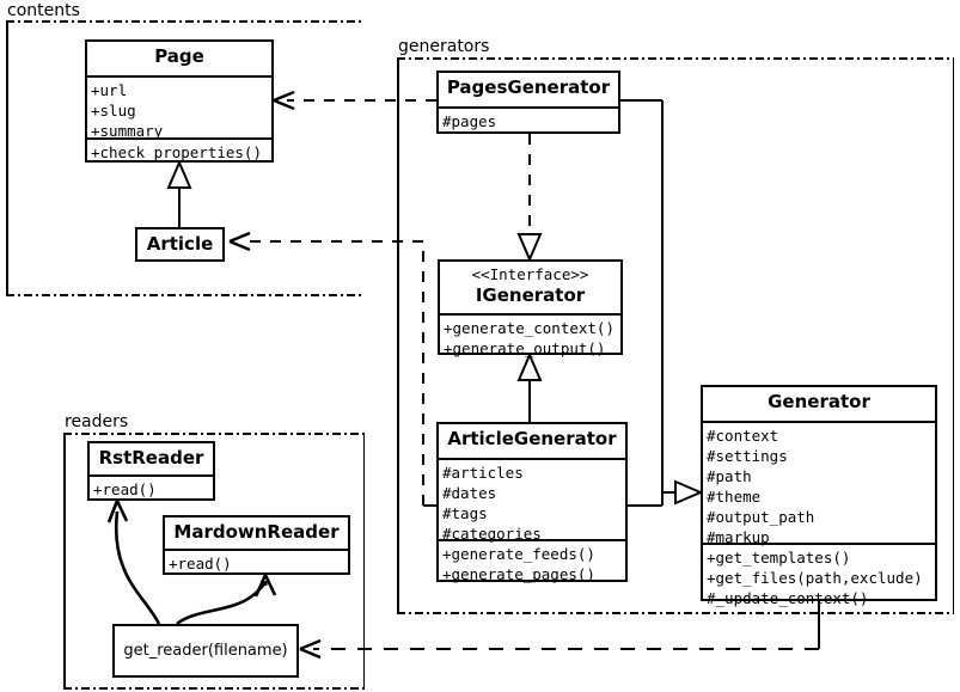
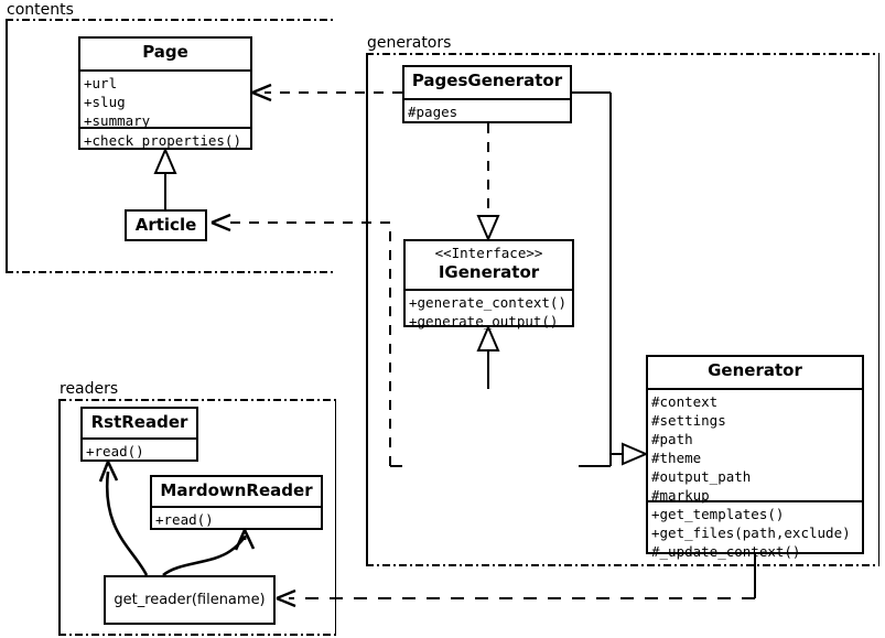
  contents
  generators
  readers
  Page
  +url
  +slug
  +summary
  +check_properties()
  Article
  PagesGenerator
  #pages
  <<Interface>>
  IGenerator
  +generate_context()
  +generate_output()
- ArticleGenerator
- #articles
- #dates
- #tags
- #categories
- +generate_feeds()
- +generate_pages()
  Generator
  #context
  #settings
  #path
  #theme
  #output_path
  #markup
  +get_templates()
  +get_files(path,exclude)
  #_update_context()
  RstReader
  +read()
  MardownReader
  +read()
  get_reader(filename)
